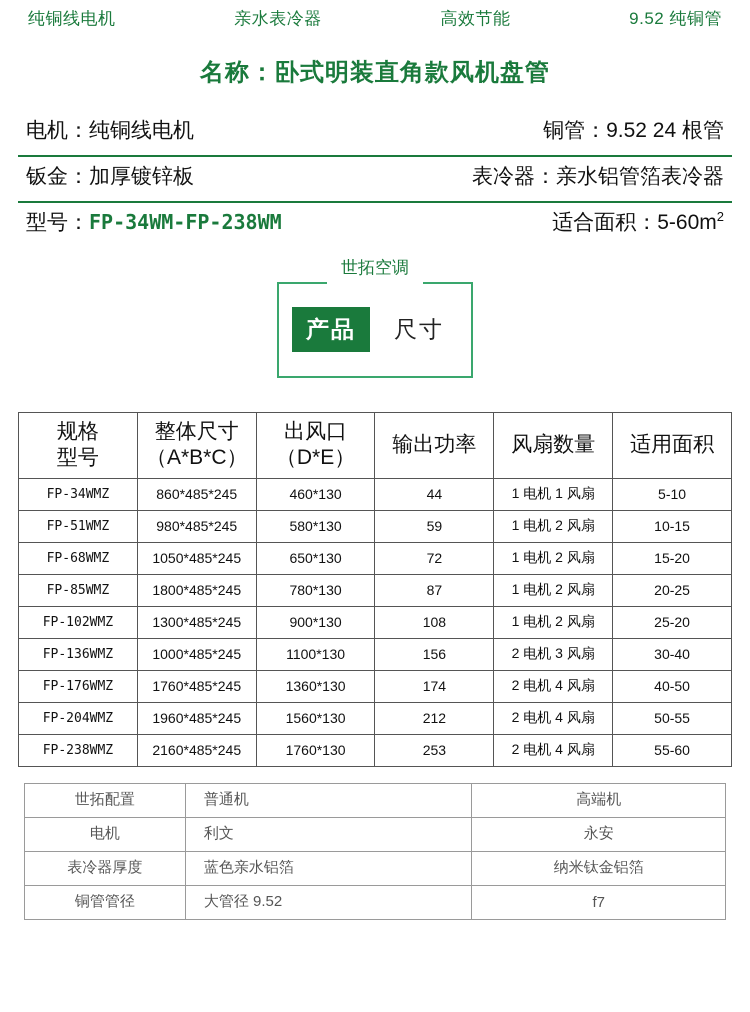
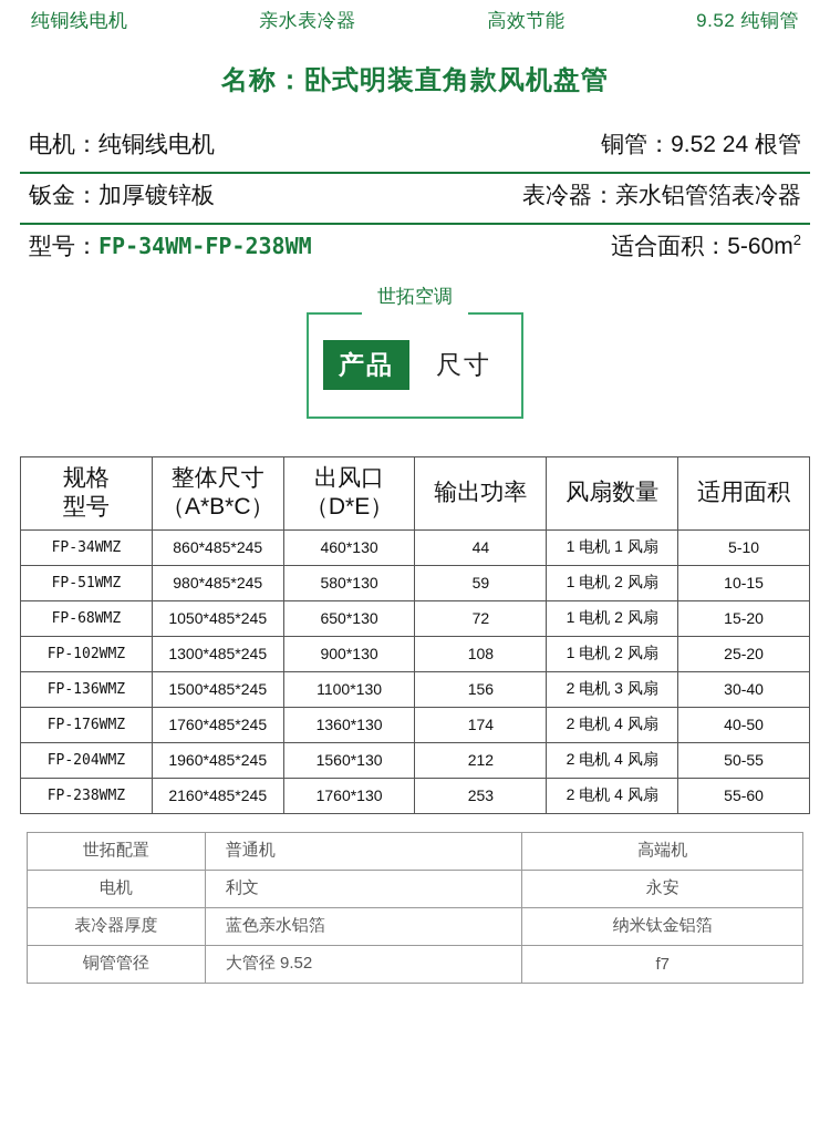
  纯铜线电机
  亲水表冷器
  高效节能
  9.52 纯铜管
  名称：卧式明装直角款风机盘管
  电机：纯铜线电机
  铜管：9.52 24 根管
  钣金：加厚镀锌板
  表冷器：亲水铝管箔表冷器
  型号：FP-34WM-FP-238WM
  适合面积：5-60m2
  世拓空调
  产品
  尺寸
  规格 型号	整体尺寸 （A*B*C）	出风口 （D*E）	输出功率	风扇数量	适用面积
  FP-34WMZ	860*485*245	460*130	44	1 电机 1 风扇	5-10
  FP-51WMZ	980*485*245	580*130	59	1 电机 2 风扇	10-15
  FP-68WMZ	1050*485*245	650*130	72	1 电机 2 风扇	15-20
- FP-85WMZ	1800*485*245	780*130	87	1 电机 2 风扇	20-25
  FP-102WMZ	1300*485*245	900*130	108	1 电机 2 风扇	25-20
- FP-136WMZ	1000*485*245	1100*130	156	2 电机 3 风扇	30-40
+ FP-136WMZ	1500*485*245	1100*130	156	2 电机 3 风扇	30-40
  FP-176WMZ	1760*485*245	1360*130	174	2 电机 4 风扇	40-50
  FP-204WMZ	1960*485*245	1560*130	212	2 电机 4 风扇	50-55
  FP-238WMZ	2160*485*245	1760*130	253	2 电机 4 风扇	55-60
  世拓配置	普通机	高端机
  电机	利文	永安
  表冷器厚度	蓝色亲水铝箔	纳米钛金铝箔
  铜管管径	大管径 9.52	f7
